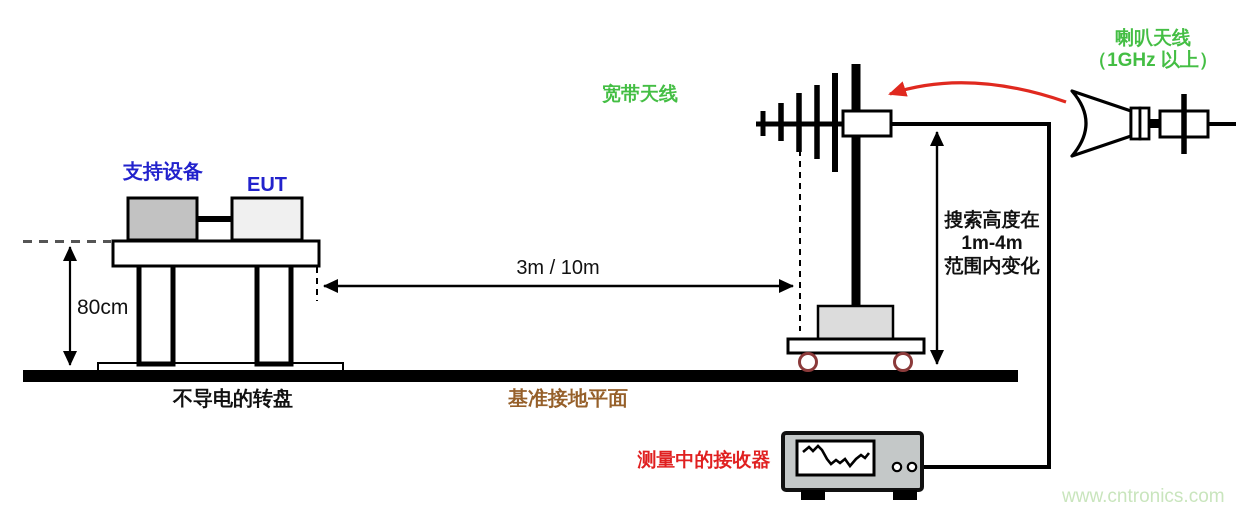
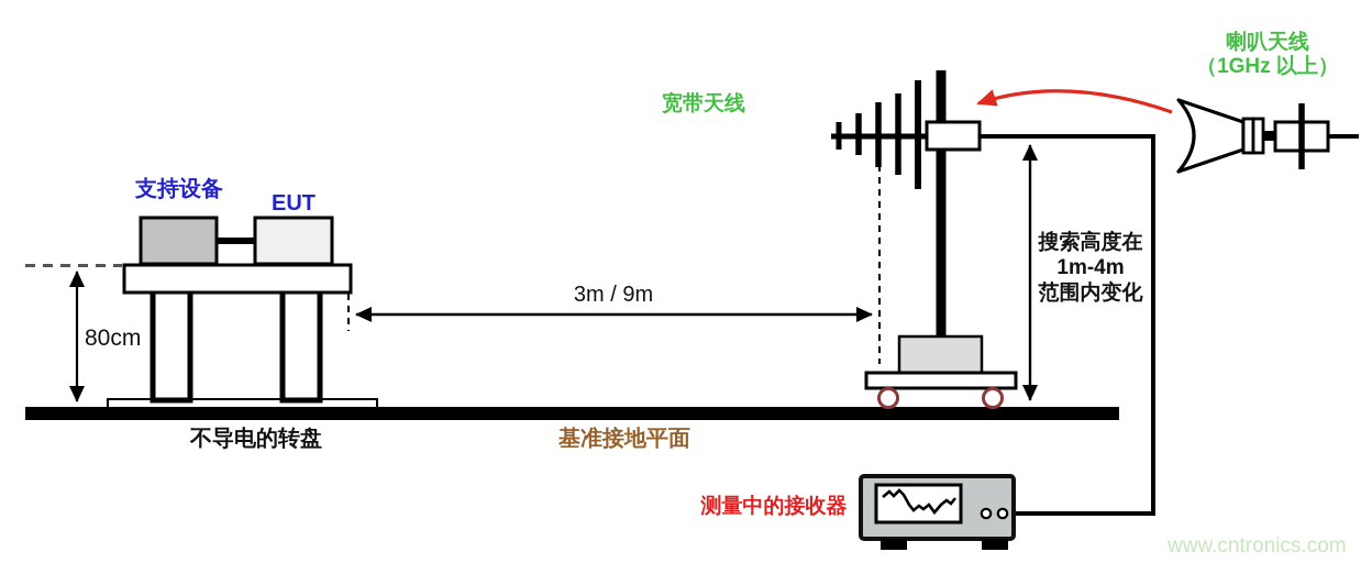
  支持设备
  EUT
  80cm
  不导电的转盘
- 3m / 10m
+ 3m / 9m
  基准接地平面
  宽带天线
  喇叭天线
  （1GHz 以上）
  搜索高度在
  1m-4m
  范围内变化
  测量中的接收器
  www.cntronics.com
